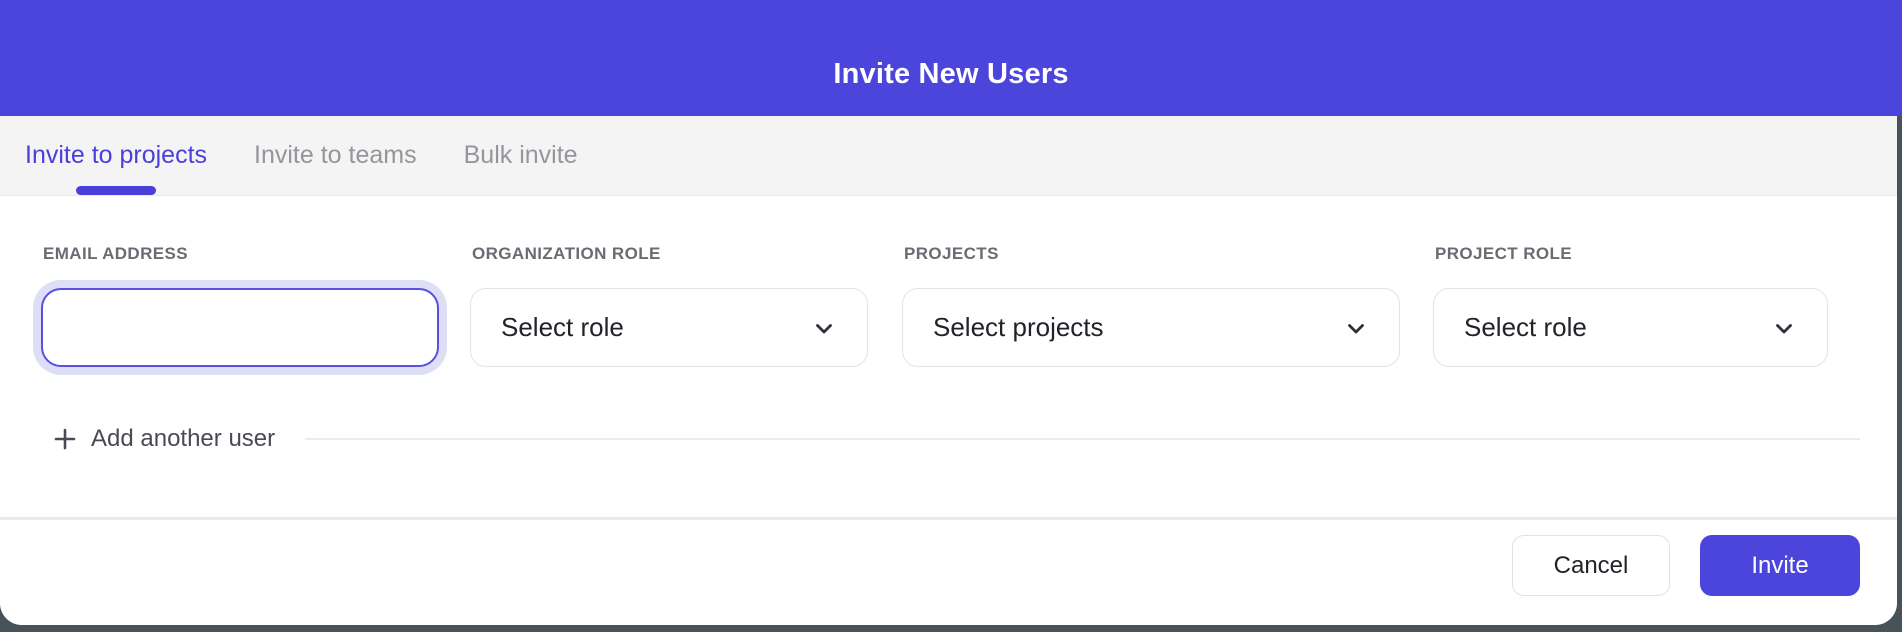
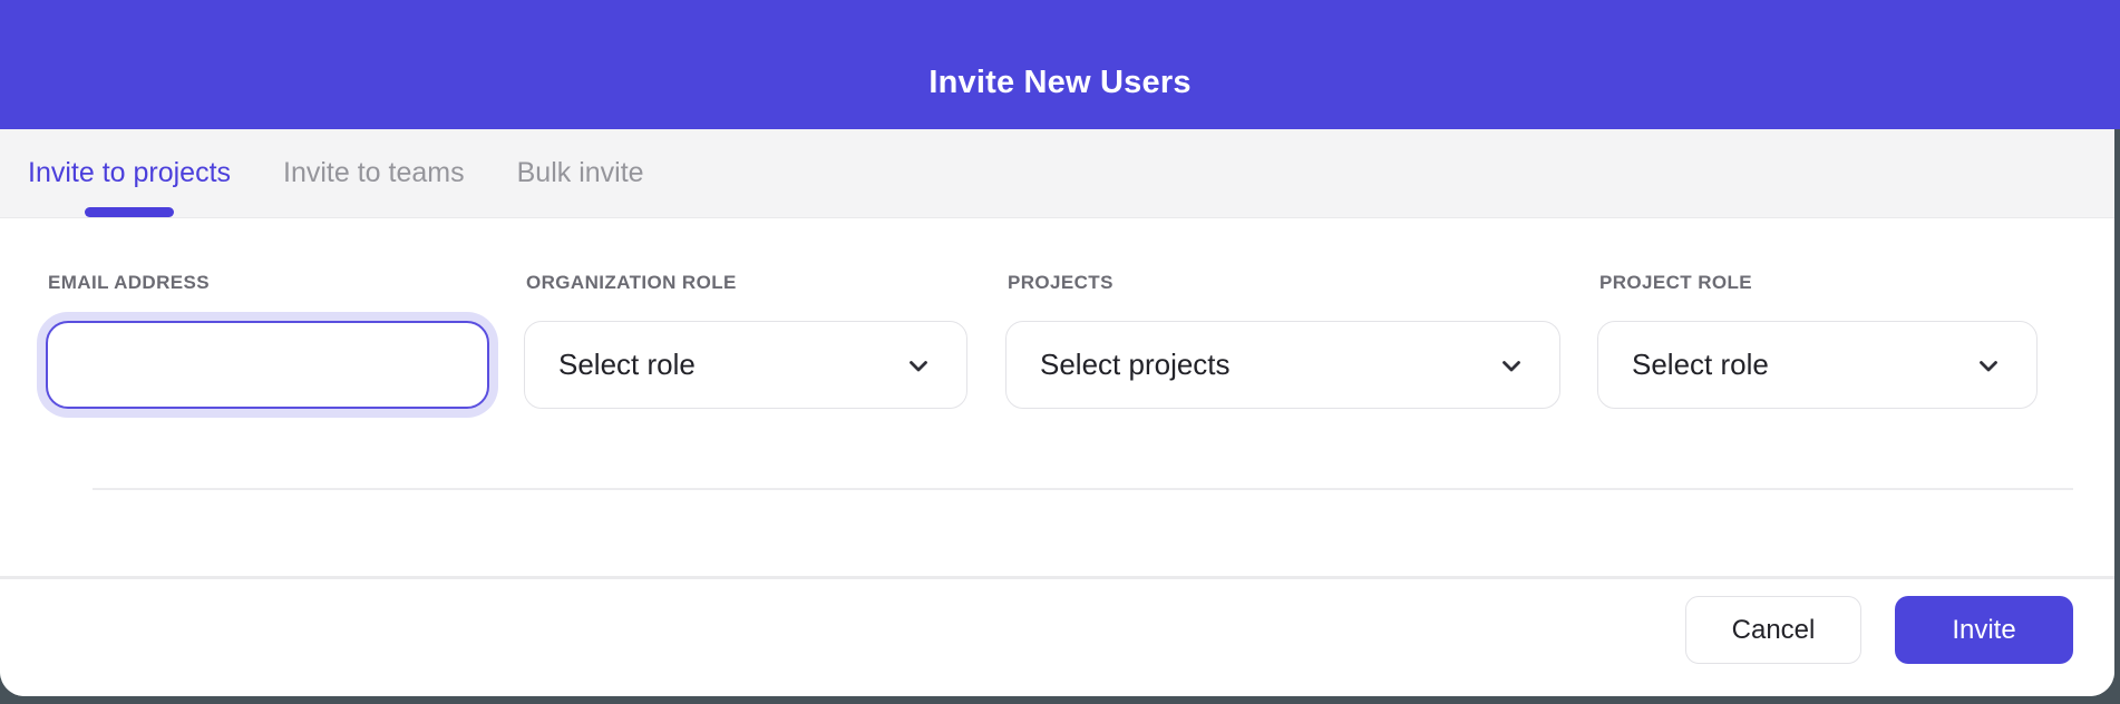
  Invite New Users
  Invite to projects
  Invite to teams
  Bulk invite
  EMAIL ADDRESS
  ORGANIZATION ROLE
  PROJECTS
  PROJECT ROLE
  Select role
  Select projects
  Select role
- Add another user
  Cancel
  Invite
